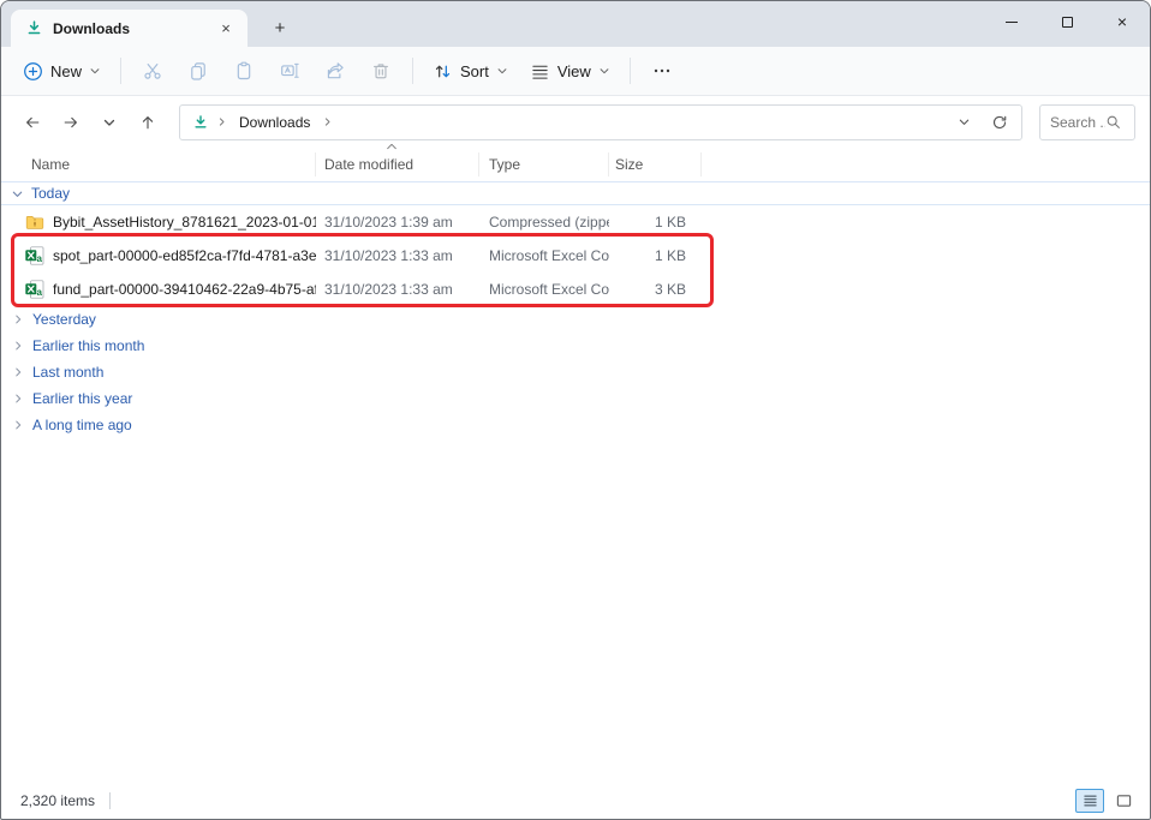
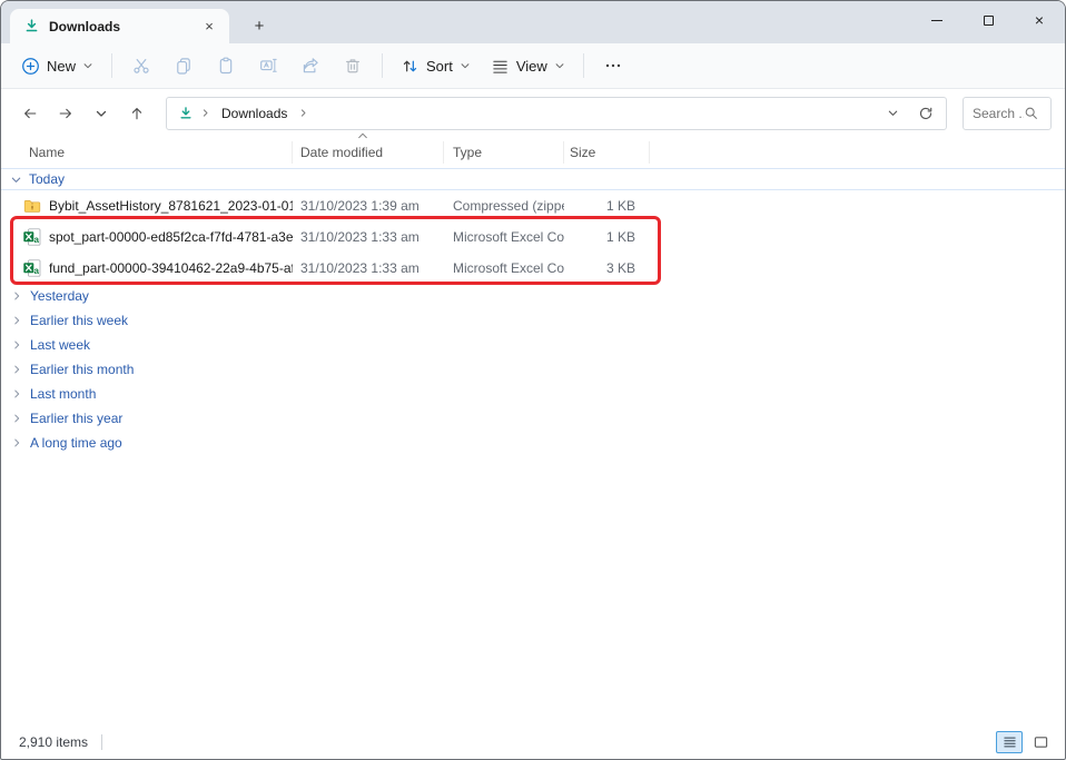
  Downloads
  ×
  +
  ×
  New
  Sort
  View
  Downloads
  Search .
  Name
  Date modified
  Type
  Size
  Today
  Bybit_AssetHistory_8781621_2023-01-01
  31/10/2023 1:39 am
  Compressed (zipp
  1 KB
  a
  spot_part-00000-ed85f2ca-f7fd-4781-a3e
  31/10/2023 1:33 am
  Microsoft Excel Co
  1 KB
  a
  fund_part-00000-39410462-22a9-4b75-a
  31/10/2023 1:33 am
  Microsoft Excel Co
  3 KB
  Yesterday
+ Earlier this week
+ Last week
  Earlier this month
  Last month
  Earlier this year
  A long time ago
- 2,320 items
+ 2,910 items
